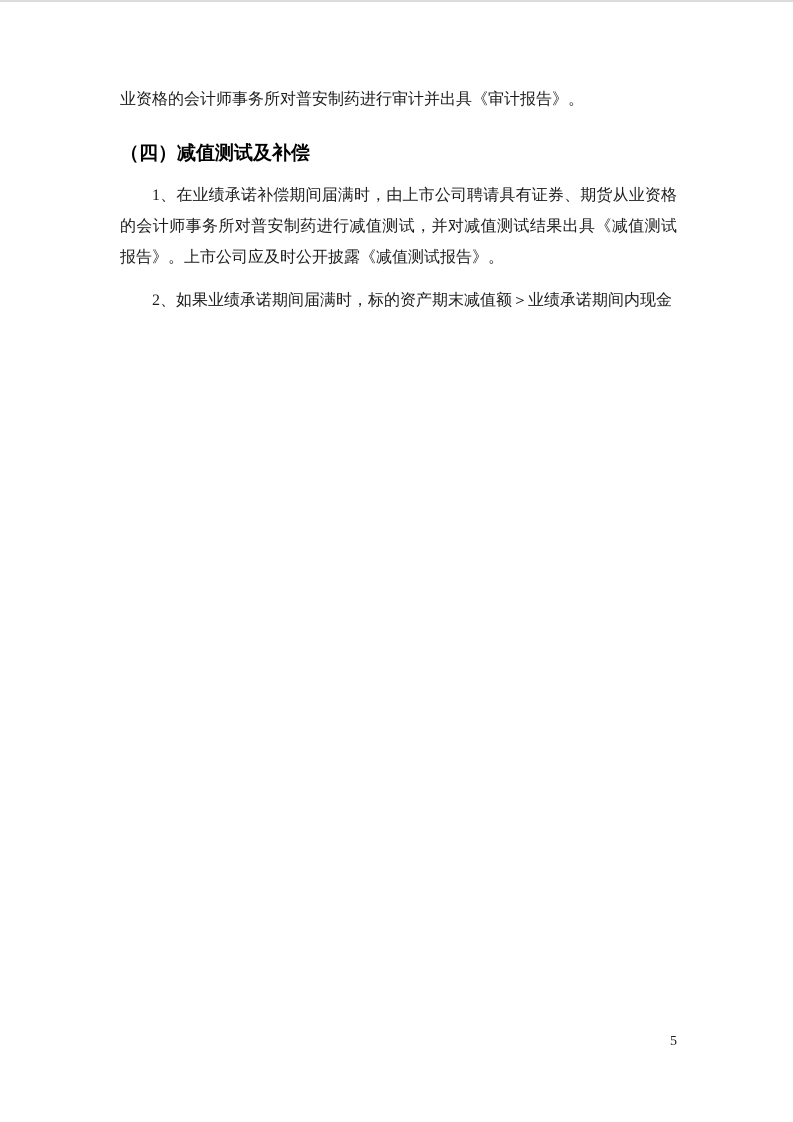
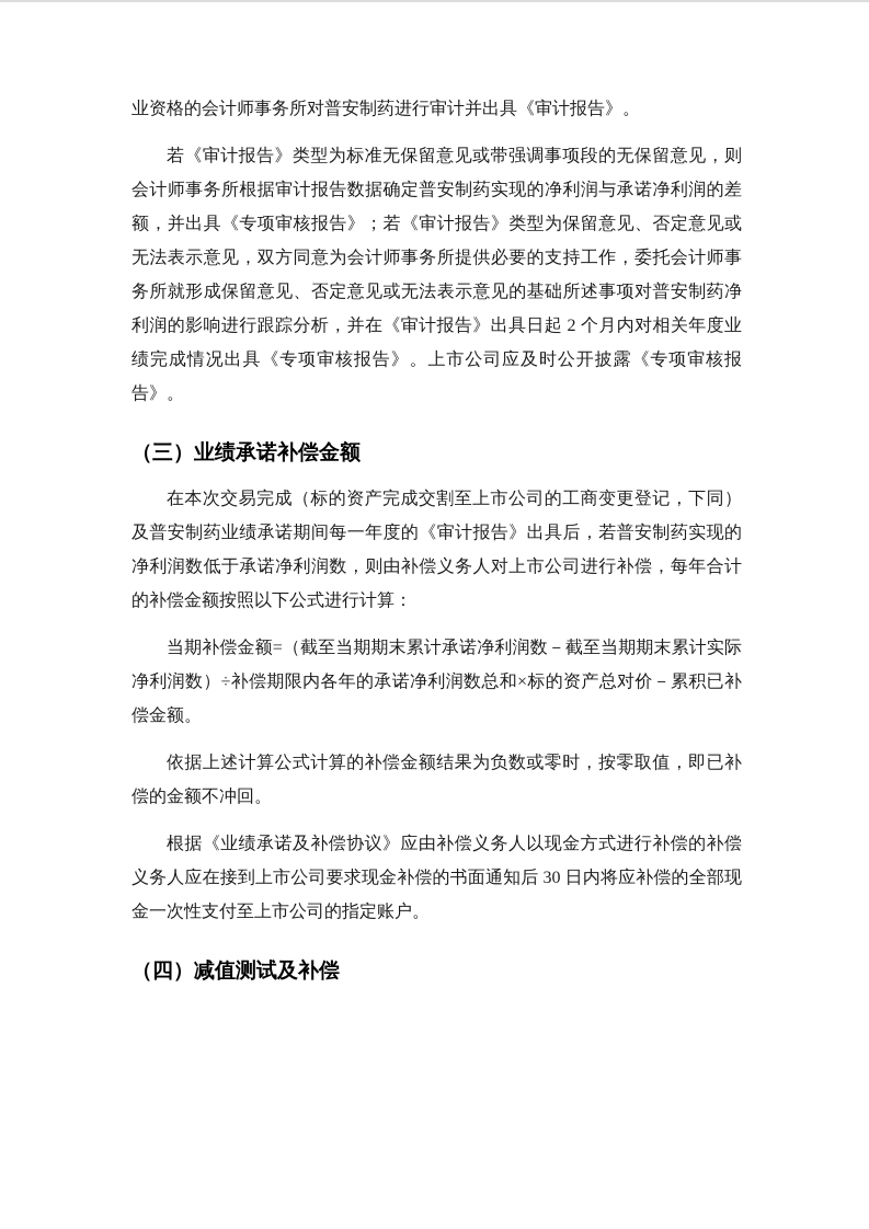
  业资格的会计师事务所对普安制药进行审计并出具《审计报告》。
+ 若《审计报告》类型为标准无保留意见或带强调事项段的无保留意见，则会计师事务所根据审计报告数据确定普安制药实现的净利润与承诺净利润的差额，并出具《专项审核报告》；若《审计报告》类型为保留意见、否定意见或无法表示意见，双方同意为会计师事务所提供必要的支持工作，委托会计师事务所就形成保留意见、否定意见或无法表示意见的基础所述事项对普安制药净利润的影响进行跟踪分析，并在《审计报告》出具日起 2 个月内对相关年度业绩完成情况出具《专项审核报告》。上市公司应及时公开披露《专项审核报告》。
+ （三）业绩承诺补偿金额
+ 在本次交易完成（标的资产完成交割至上市公司的工商变更登记，下同）及普安制药业绩承诺期间每一年度的《审计报告》出具后，若普安制药实现的净利润数低于承诺净利润数，则由补偿义务人对上市公司进行补偿，每年合计的补偿金额按照以下公式进行计算：
+ 当期补偿金额=（截至当期期末累计承诺净利润数－截至当期期末累计实际净利润数）÷补偿期限内各年的承诺净利润数总和×标的资产总对价－累积已补偿金额。
+ 依据上述计算公式计算的补偿金额结果为负数或零时，按零取值，即已补偿的金额不冲回。
+ 根据《业绩承诺及补偿协议》应由补偿义务人以现金方式进行补偿的补偿义务人应在接到上市公司要求现金补偿的书面通知后 30 日内将应补偿的全部现金一次性支付至上市公司的指定账户。
  （四）减值测试及补偿
- 1、在业绩承诺补偿期间届满时，由上市公司聘请具有证券、期货从业资格的会计师事务所对普安制药进行减值测试，并对减值测试结果出具《减值测试报告》。上市公司应及时公开披露《减值测试报告》。
- 2、如果业绩承诺期间届满时，标的资产期末减值额＞业绩承诺期间内现金
- 5
